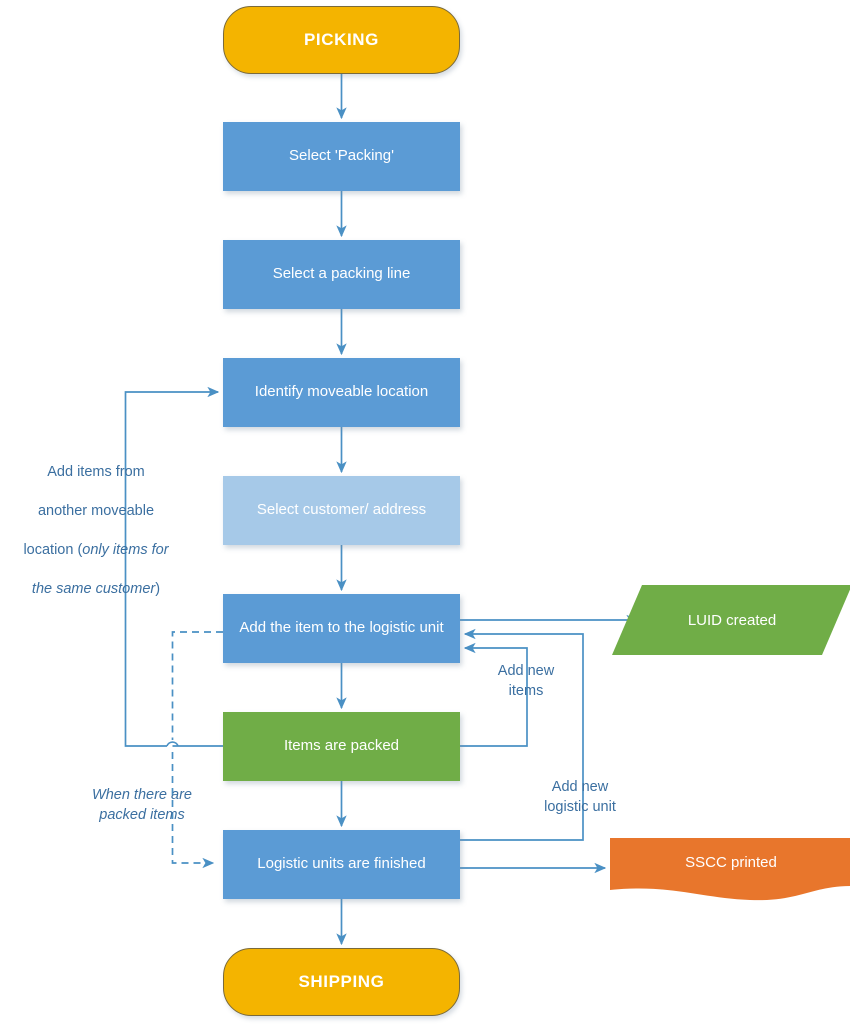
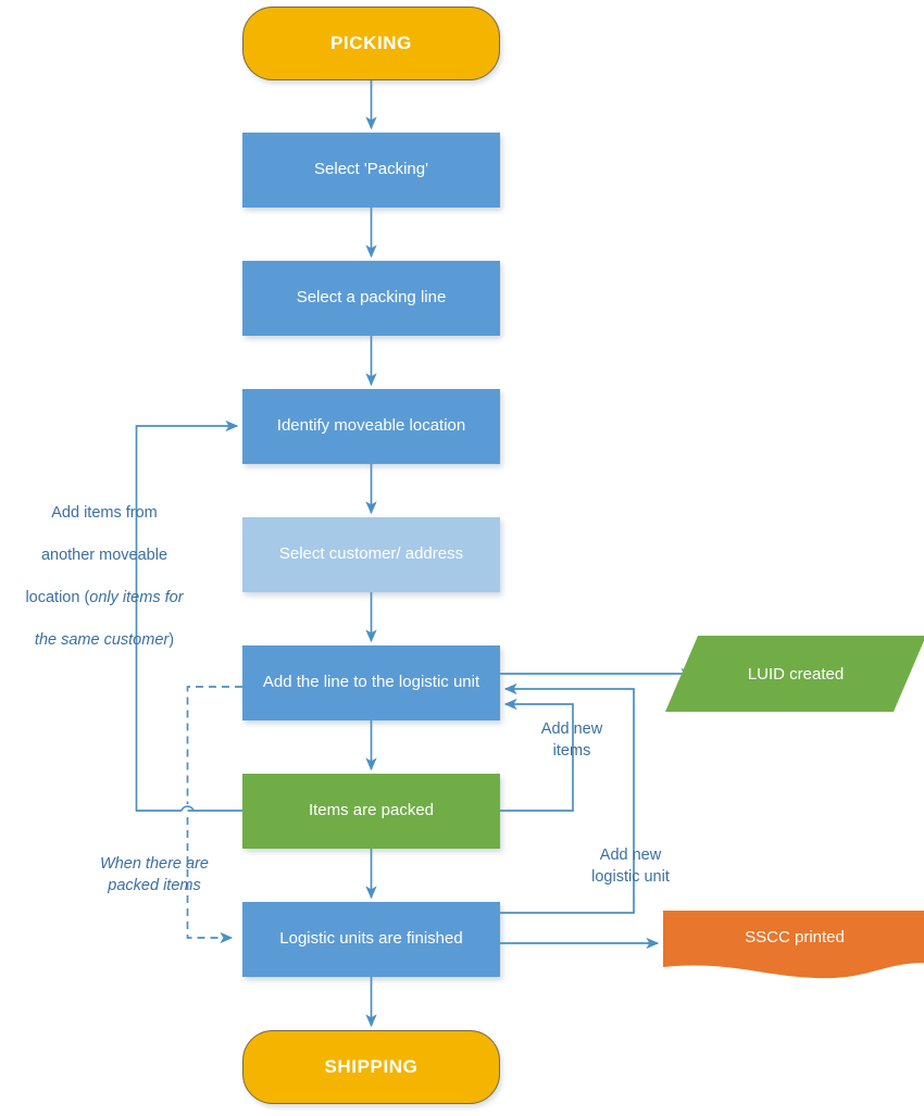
  PICKING
  Select 'Packing'
  Select a packing line
  Identify moveable location
  Select customer/ address
- Add the item to the logistic unit
+ Add the line to the logistic unit
  Items are packed
  Logistic units are finished
  SHIPPING
  LUID created
  SSCC printed
  Add items from
  another moveable
  location (only items for
  the same customer)
  When there are
  packed items
  Add new
  items
  Add new
  logistic unit
